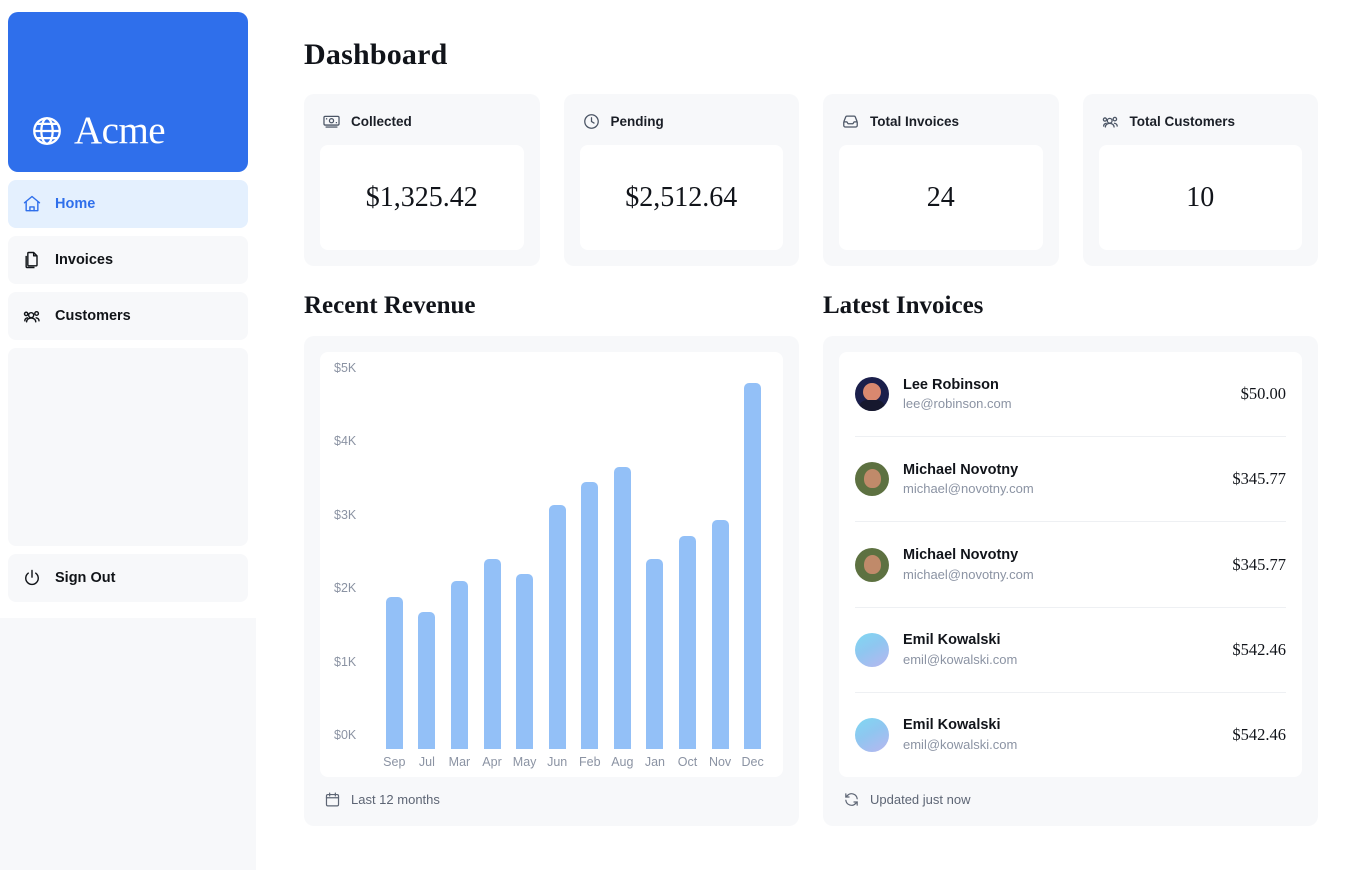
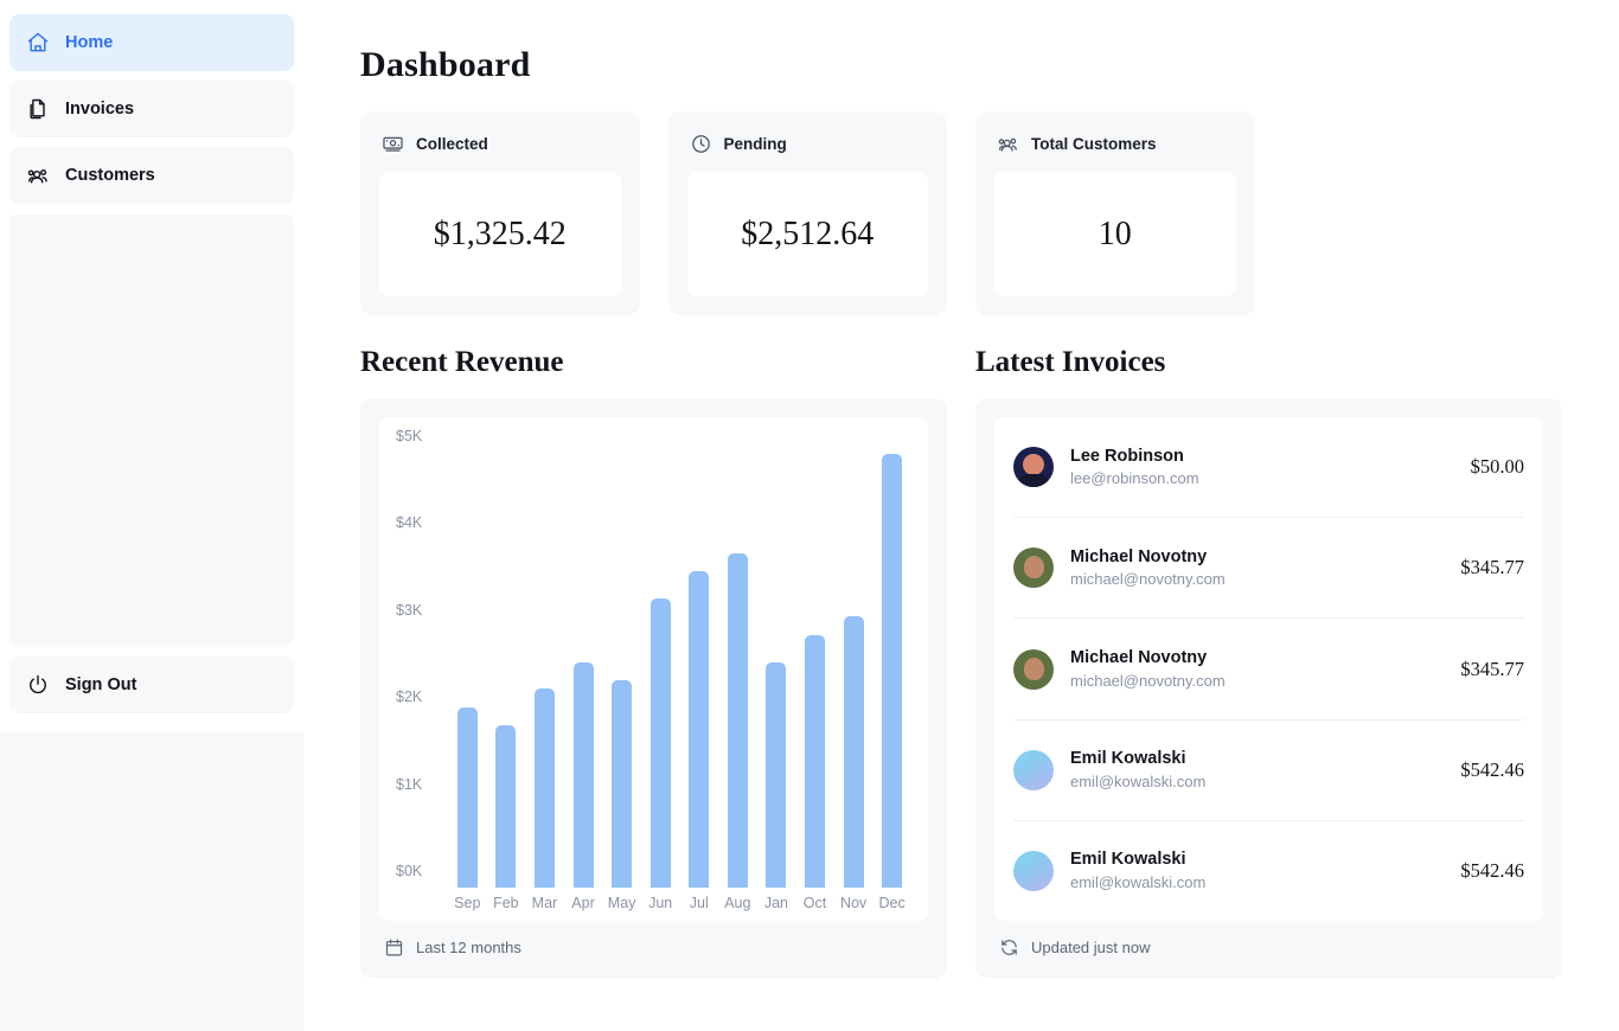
- Acme
  Home
  Invoices
  Customers
  Sign Out
  Dashboard
  Collected
  $1,325.42
  Pending
  $2,512.64
- Total Invoices
- 24
  Total Customers
  10
  Recent Revenue
  $5K
  $4K
  $3K
  $2K
  $1K
  $0K
  Sep
- Jul
+ Feb
  Mar
  Apr
  May
  Jun
- Feb
+ Jul
  Aug
  Jan
  Oct
  Nov
  Dec
  Last 12 months
  Latest Invoices
  Lee Robinson
  lee@robinson.com
  $50.00
  Michael Novotny
  michael@novotny.com
  $345.77
  Michael Novotny
  michael@novotny.com
  $345.77
  Emil Kowalski
  emil@kowalski.com
  $542.46
  Emil Kowalski
  emil@kowalski.com
  $542.46
  Updated just now
